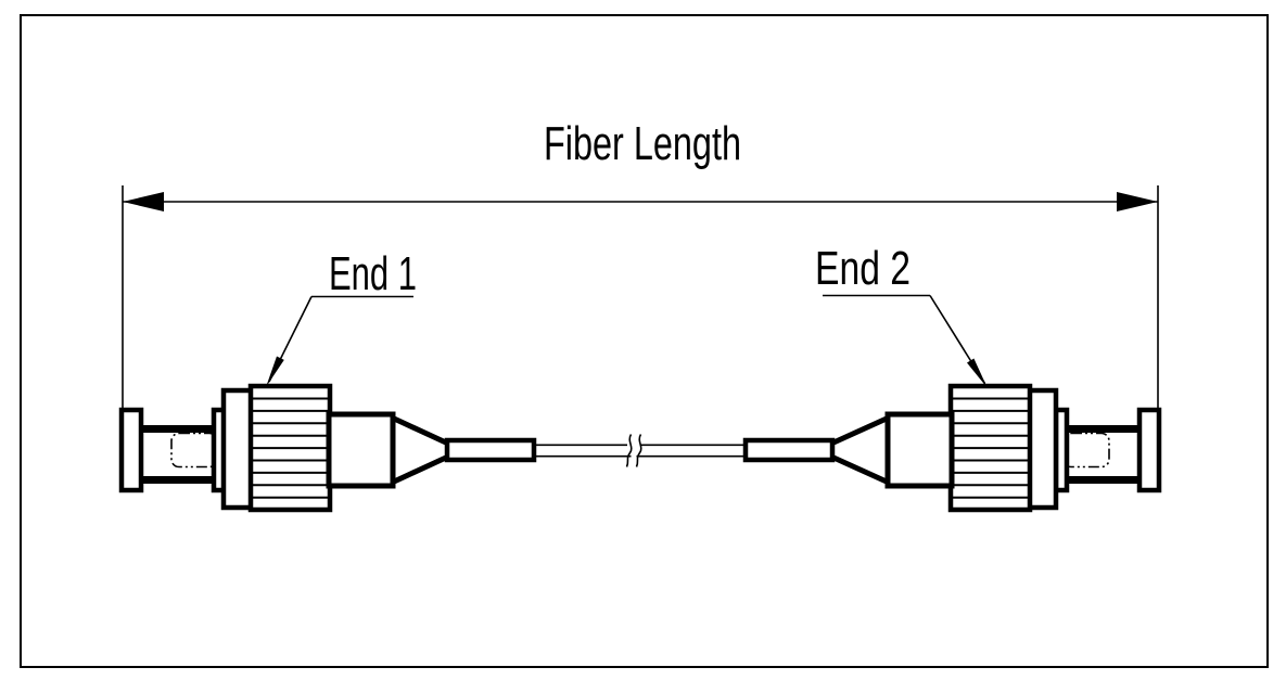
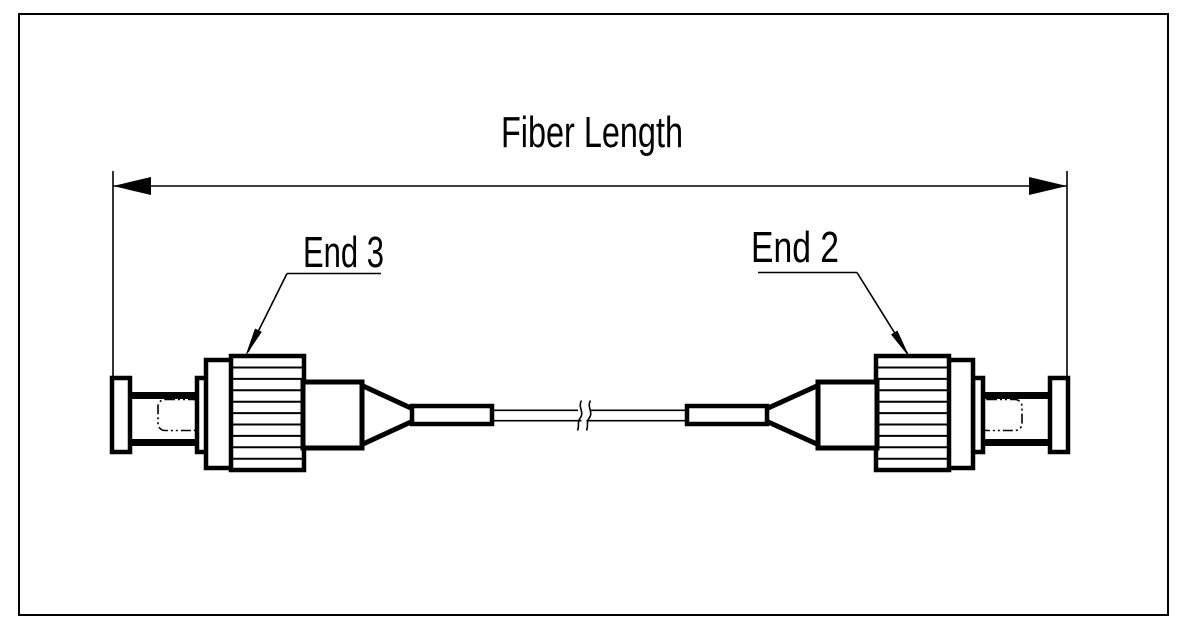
  Fiber Length
- End 1
+ End 3
  End 2
